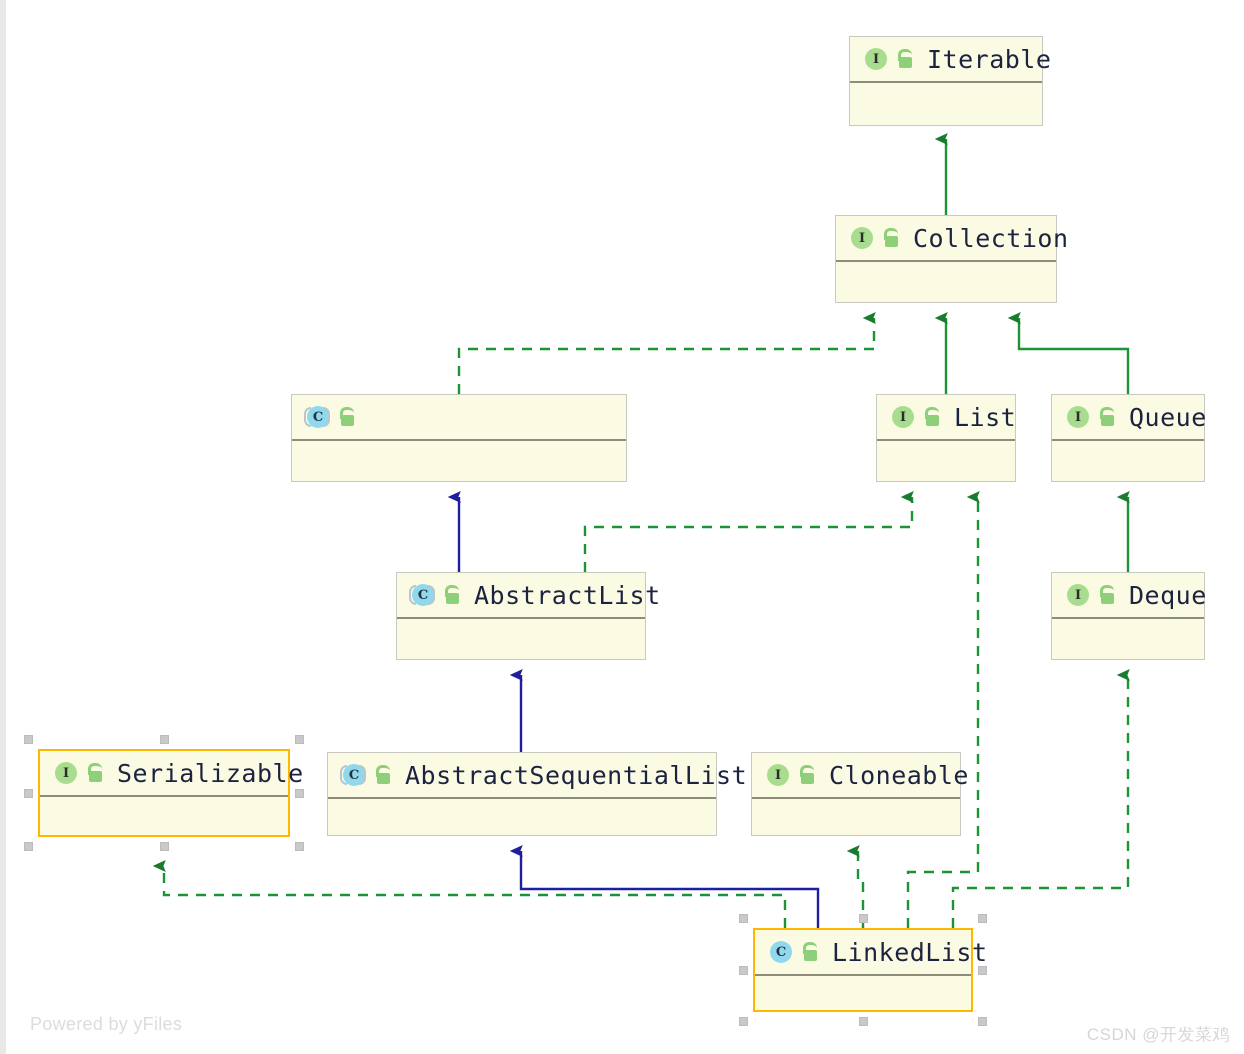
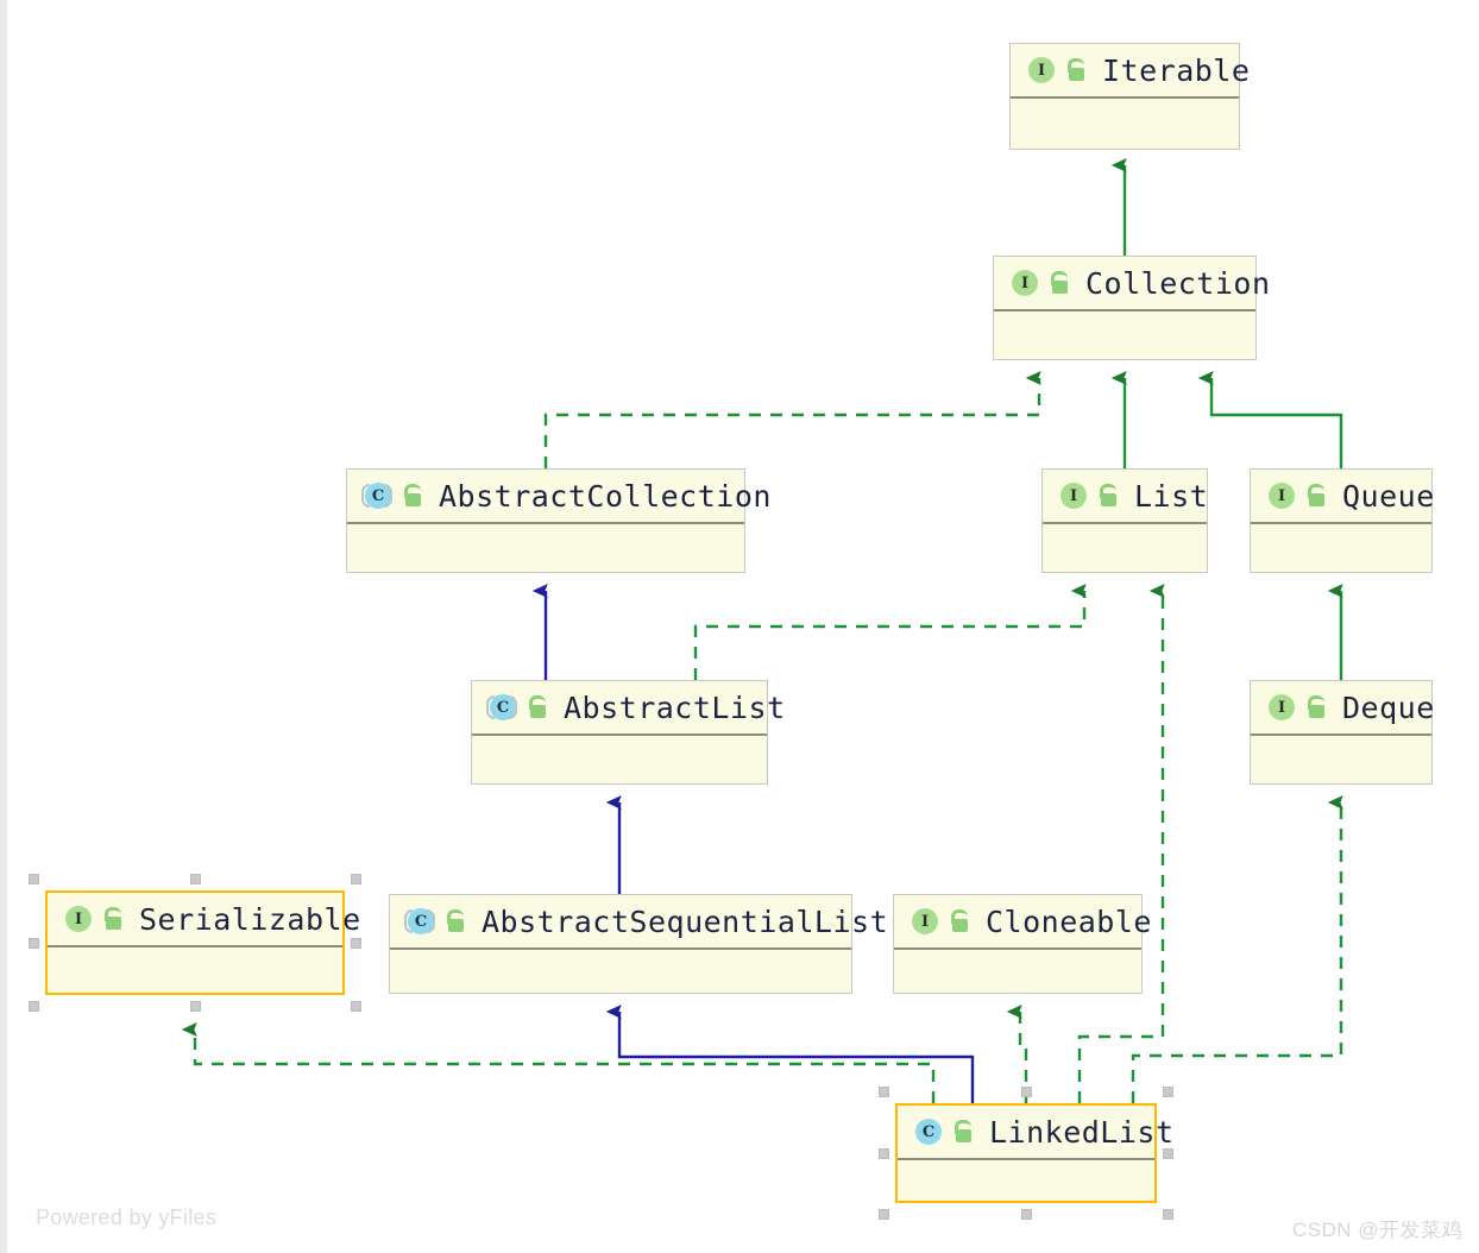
  I
  Iterable
  I
  Collection
  C
+ AbstractCollection
  I
  List
  I
  Queue
  C
  AbstractList
  I
  Deque
  I
  Serializable
  C
  AbstractSequentialList
  I
  Cloneable
  C
  LinkedList
  Powered by yFiles
  CSDN @开发菜鸡
